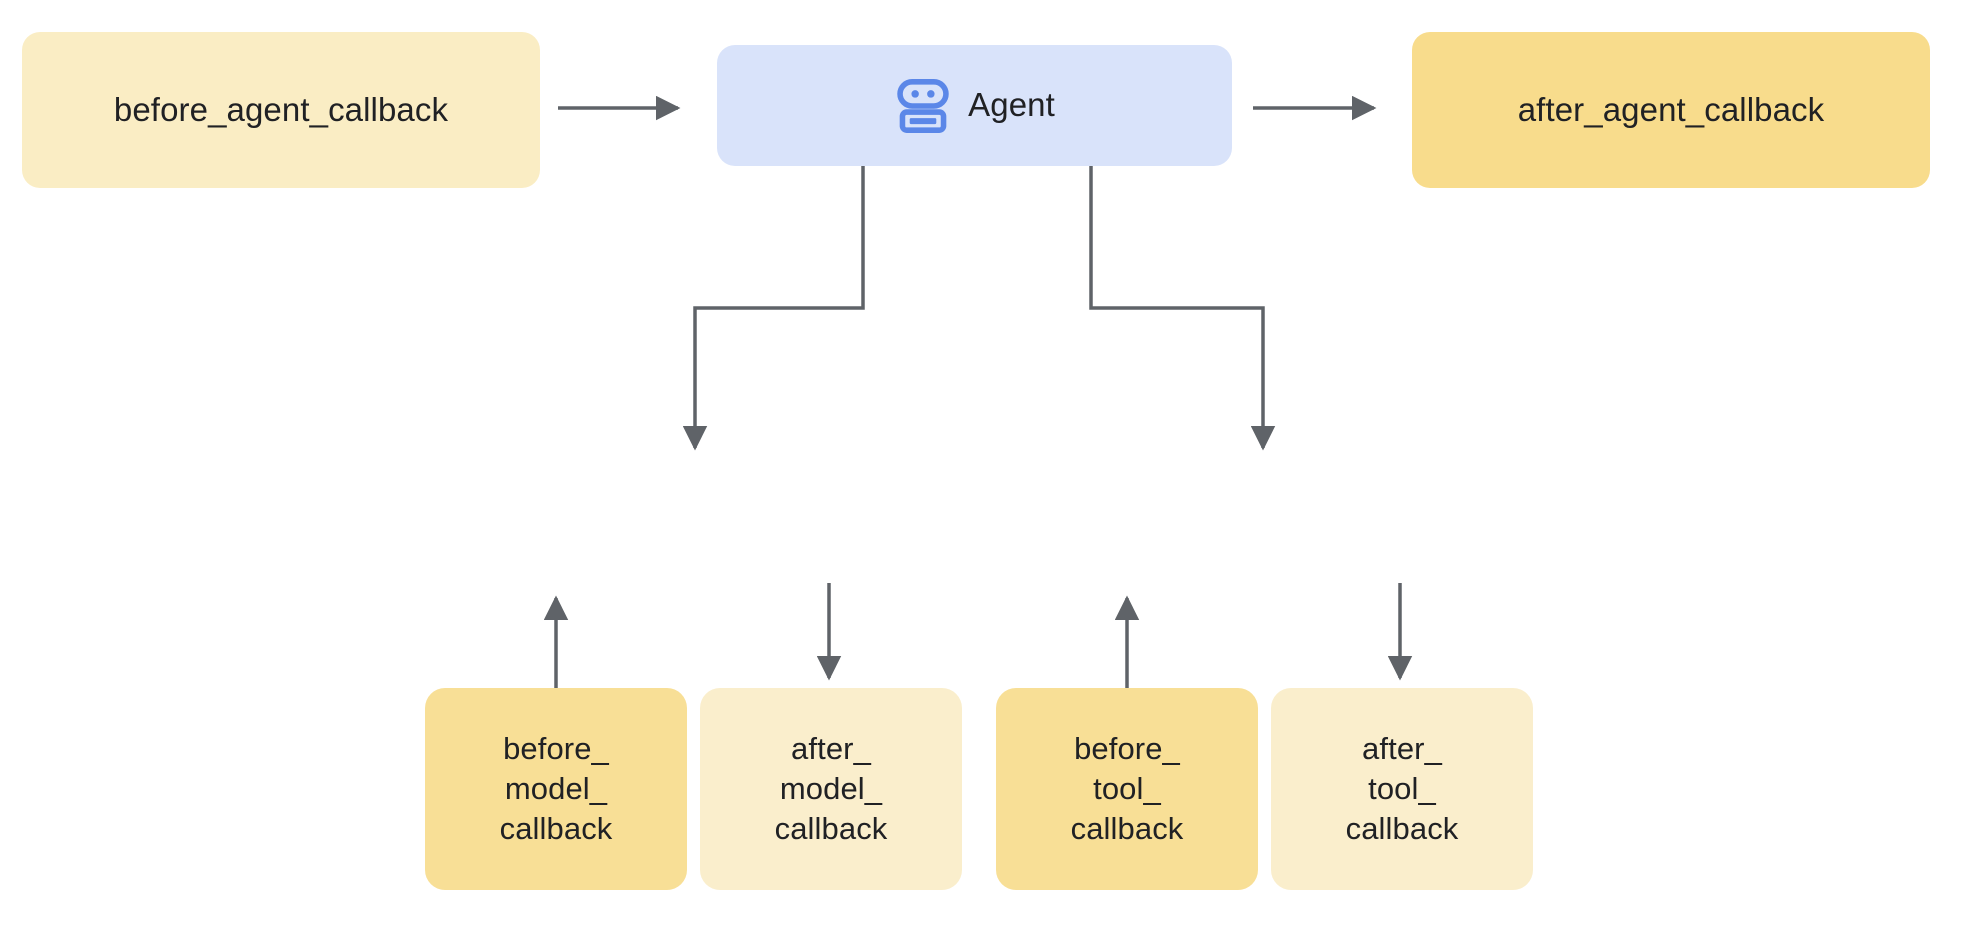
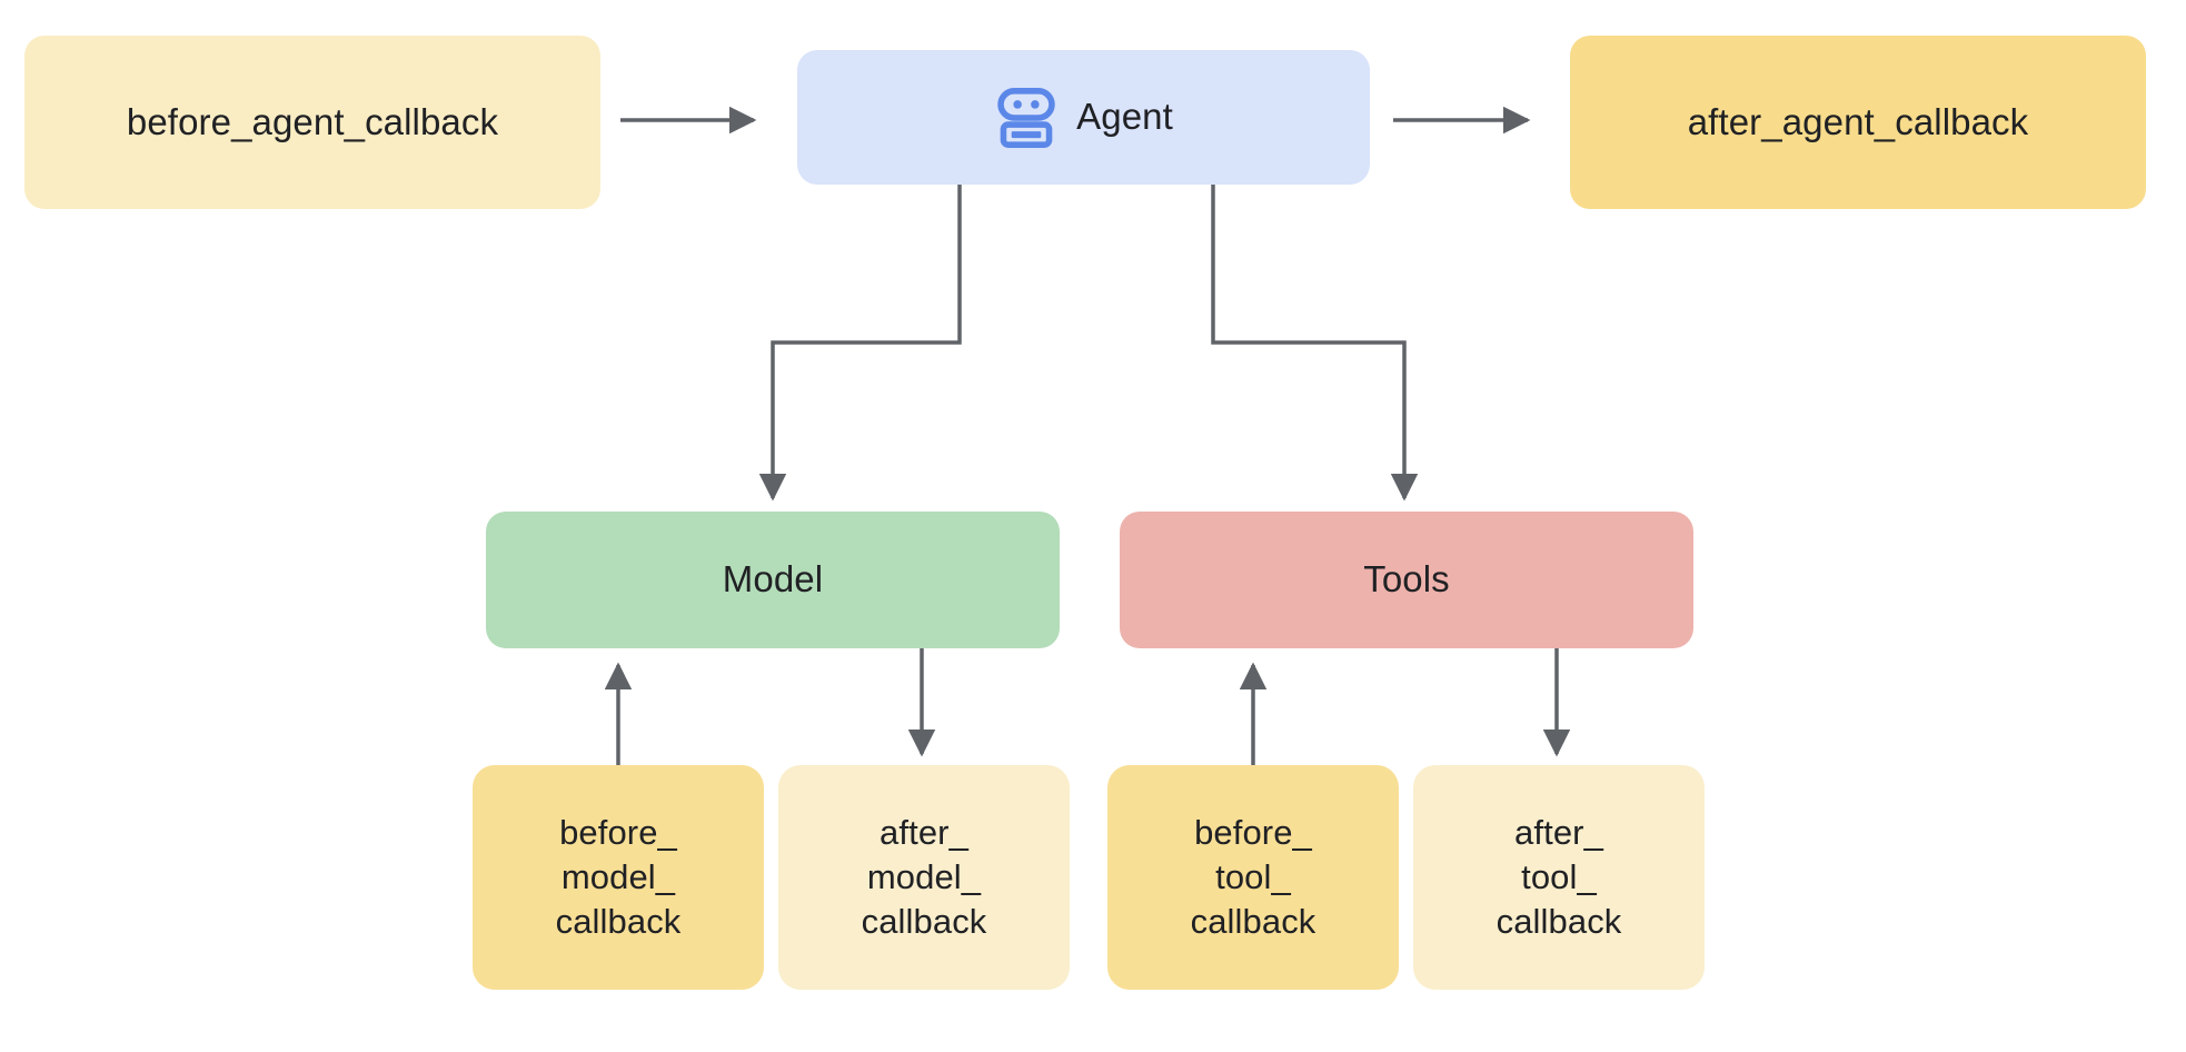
  before_agent_callback
  Agent
  after_agent_callback
+ Model
+ Tools
  before_
  model_
  callback
  after_
  model_
  callback
  before_
  tool_
  callback
  after_
  tool_
  callback
